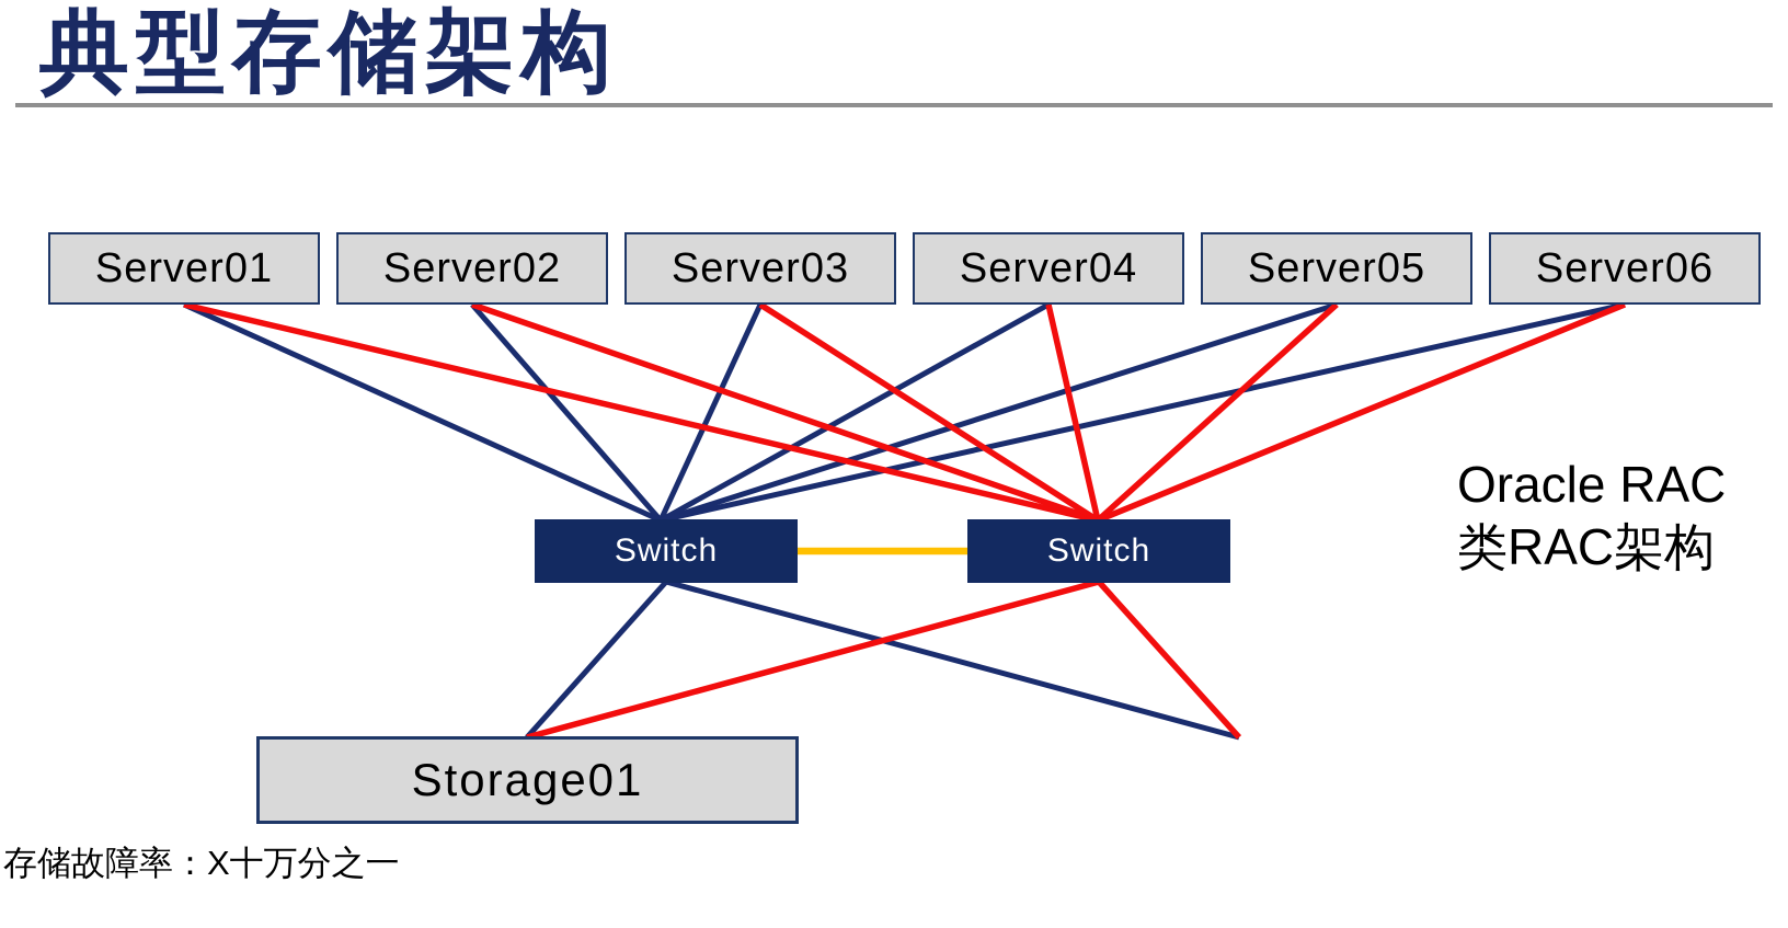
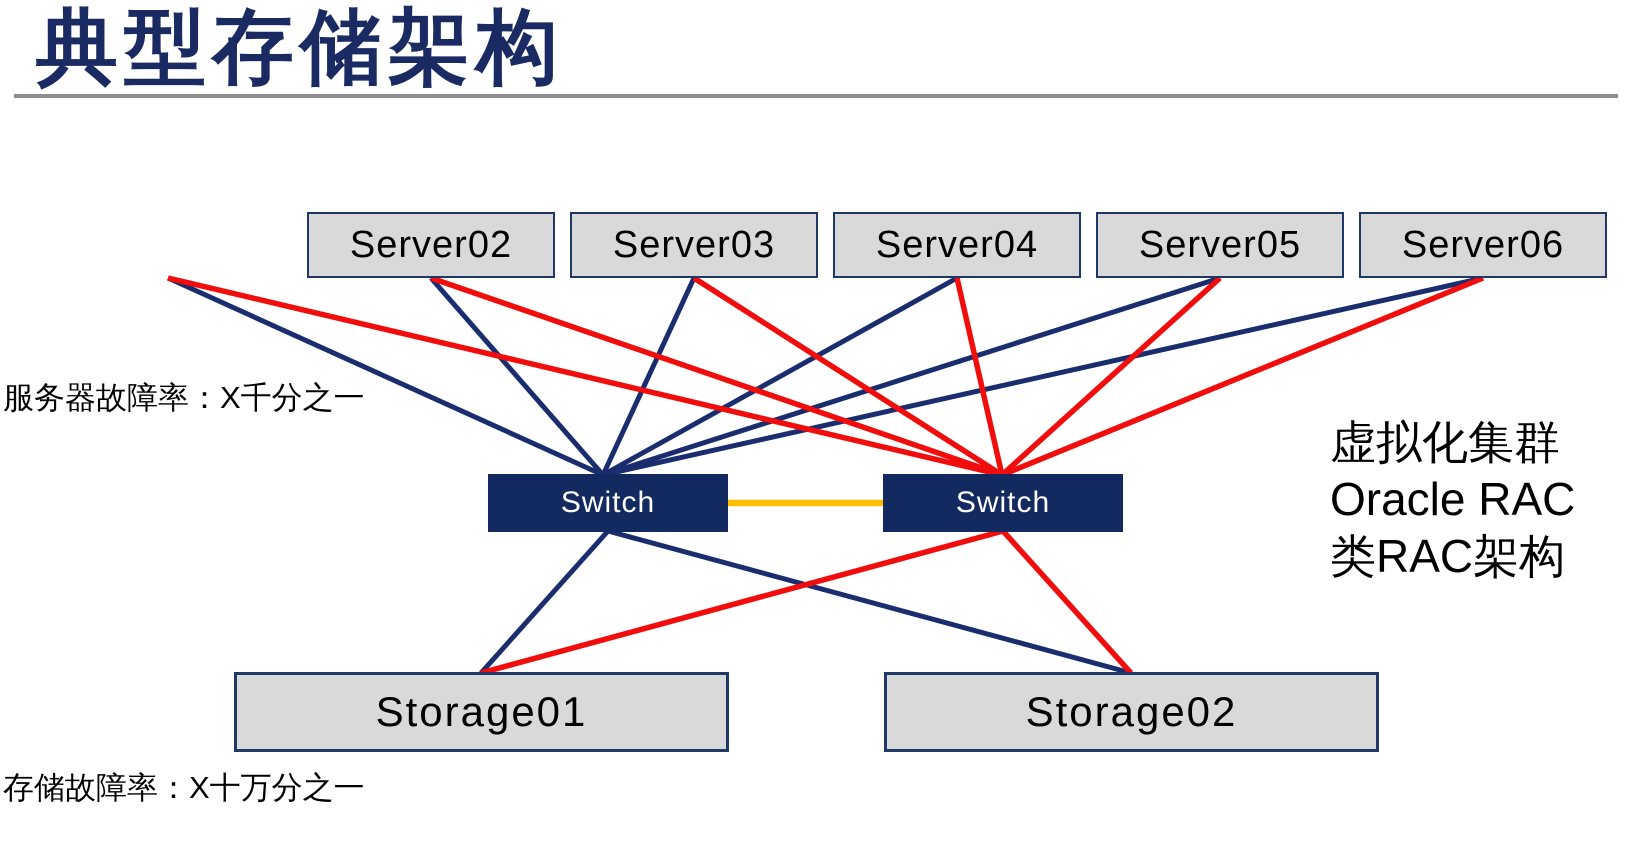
  典型存储架构
- Server01
  Server02
  Server03
  Server04
  Server05
  Server06
  Switch
  Switch
  Storage01
+ Storage02
+ 服务器故障率：X千分之一
  存储故障率：X十万分之一
+ 虚拟化集群
  Oracle RAC
  类RAC架构
